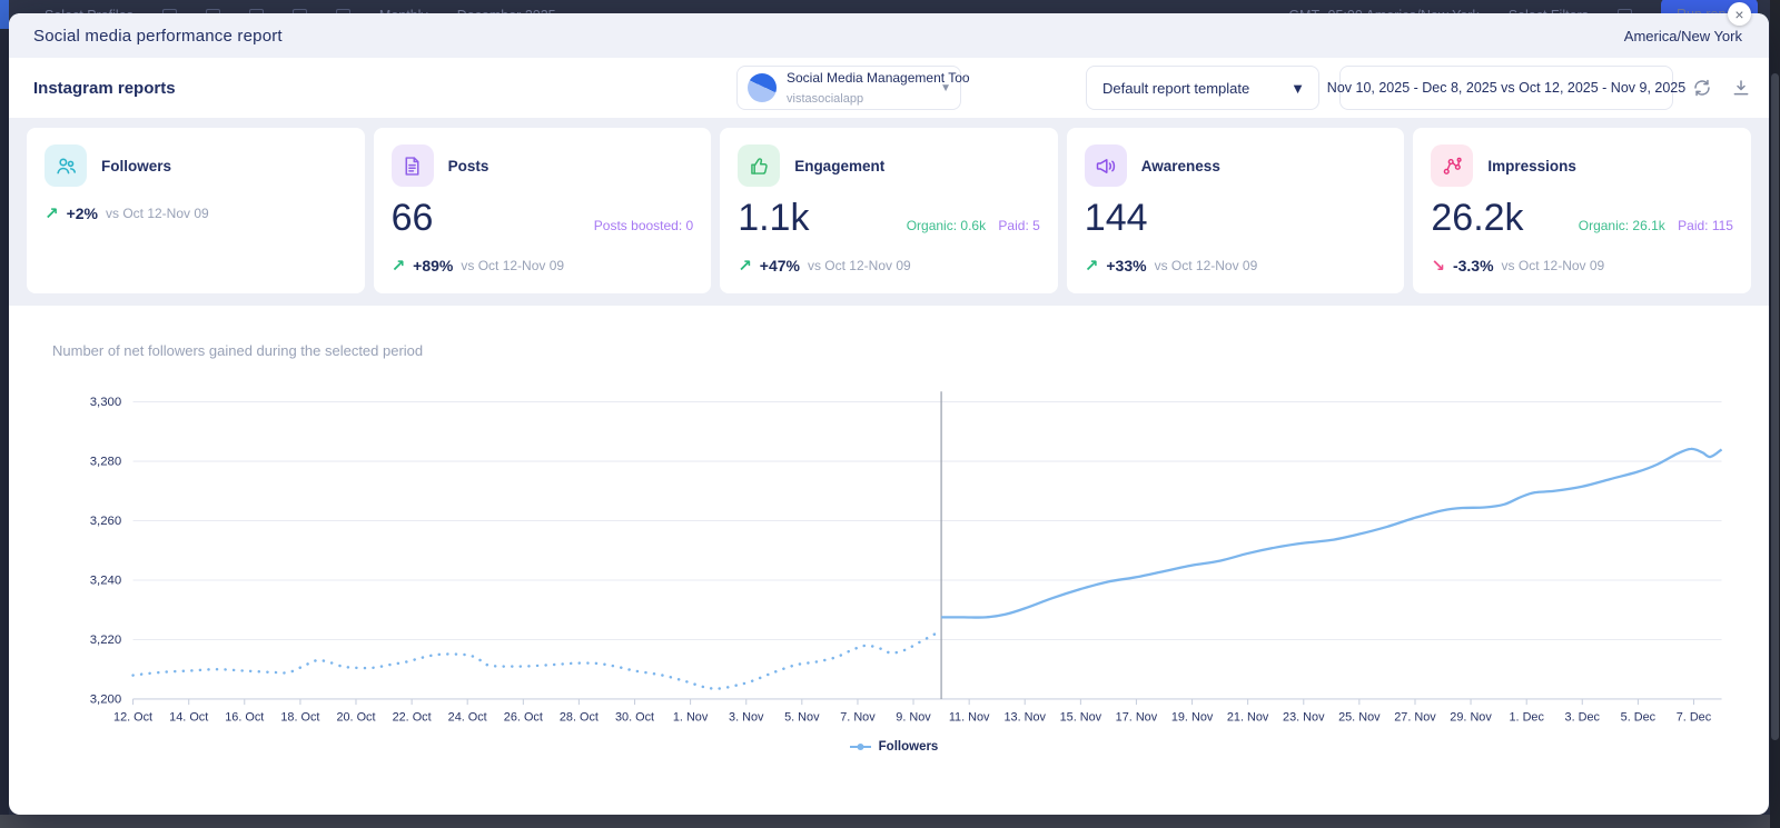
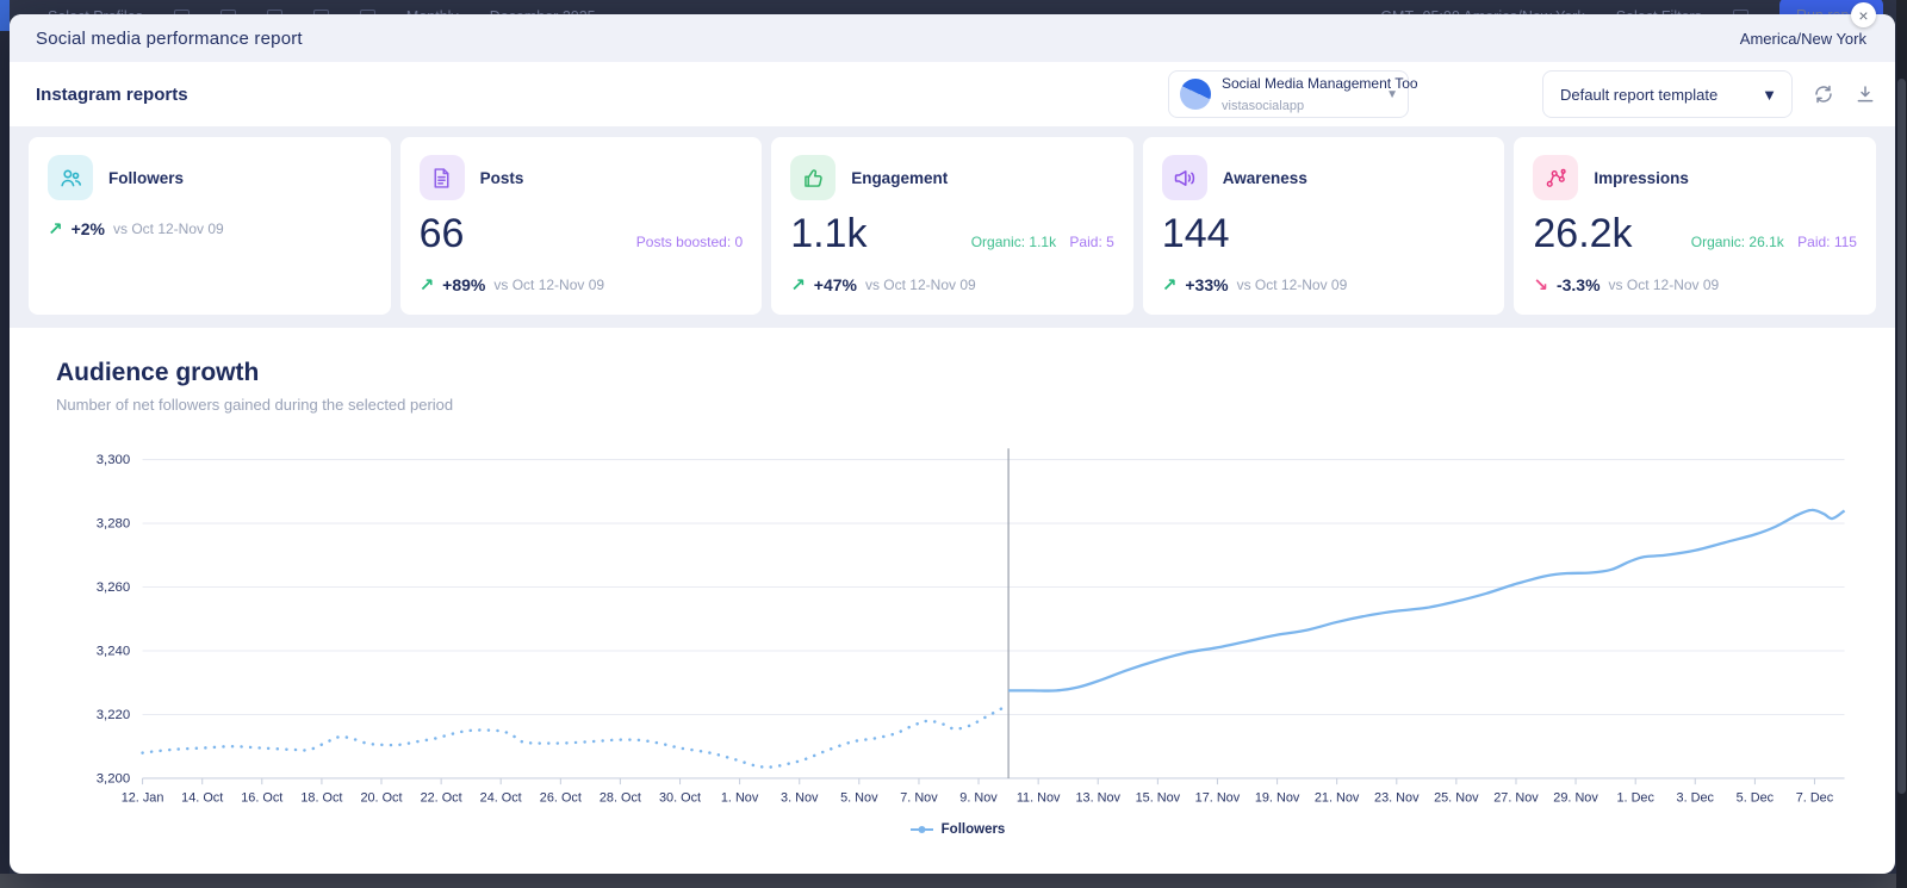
  Social media performance report
  America/New York
  Instagram reports
  Social Media Management Too vistasocialapp
  ▼
  Default report template
  ▼
- Nov 10, 2025 - Dec 8, 2025 vs Oct 12, 2025 - Nov 9, 2025
  Followers
  ↗
  +2%
  vs Oct 12-Nov 09
  Posts
  66
  Posts boosted: 0
  ↗
  +89%
  vs Oct 12-Nov 09
  Engagement
  1.1k
- Organic: 0.6k Paid: 5
+ Organic: 1.1k Paid: 5
  ↗
  +47%
  vs Oct 12-Nov 09
  Awareness
  144
  ↗
  +33%
  vs Oct 12-Nov 09
  Impressions
  26.2k
  Organic: 26.1k Paid: 115
  ↘
  -3.3%
  vs Oct 12-Nov 09
+ Audience growth
  Number of net followers gained during the selected period
  3,300
  3,280
  3,260
  3,240
  3,220
  3,200
- 12. Oct
+ 12. Jan
  14. Oct
  16. Oct
  18. Oct
  20. Oct
  22. Oct
  24. Oct
  26. Oct
  28. Oct
  30. Oct
  1. Nov
  3. Nov
  5. Nov
  7. Nov
  9. Nov
  11. Nov
  13. Nov
  15. Nov
  17. Nov
  19. Nov
  21. Nov
  23. Nov
  25. Nov
  27. Nov
  29. Nov
  1. Dec
  3. Dec
  5. Dec
  7. Dec
  Followers
  ×
